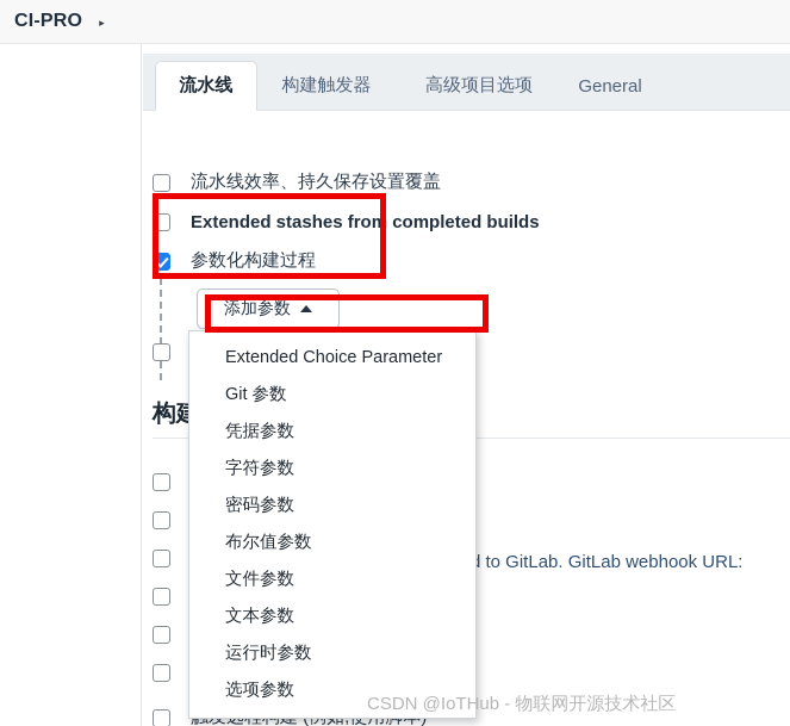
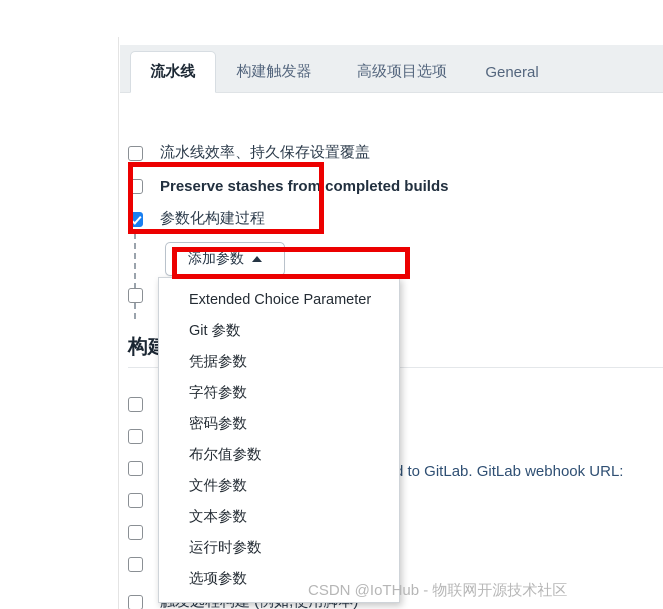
- CI-PRO
- ▸
  流水线
  构建触发器
  高级项目选项
  General
  流水线效率、持久保存设置覆盖
- Extended stashes from completed builds
+ Preserve stashes from completed builds
  参数化构建过程
  添加参数
  to GitLab. GitLab webhook URL:
  Extended Choice Parameter
  Git 参数
  凭据参数
  字符参数
  密码参数
  布尔值参数
  文件参数
  文本参数
  运行时参数
  选项参数
  CSDN @IoTHub - 物联网开源技术社区
